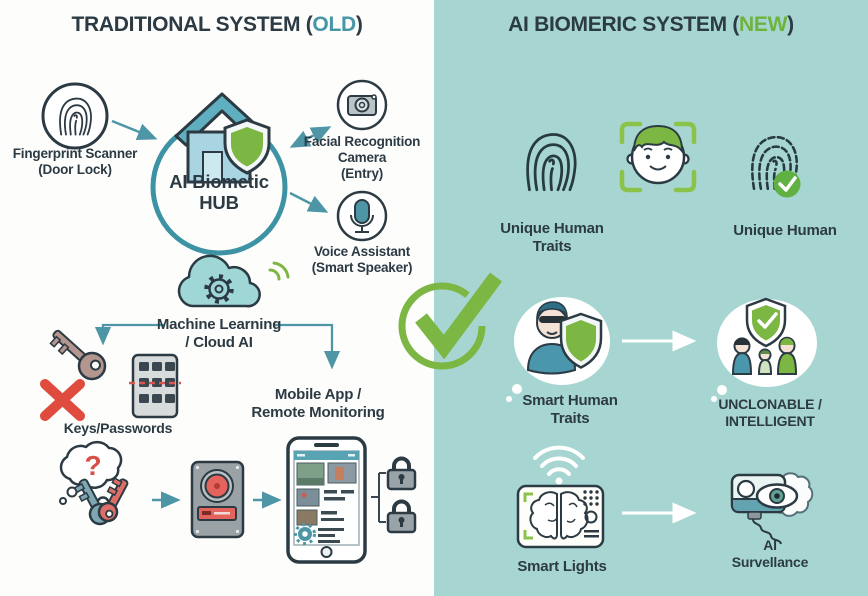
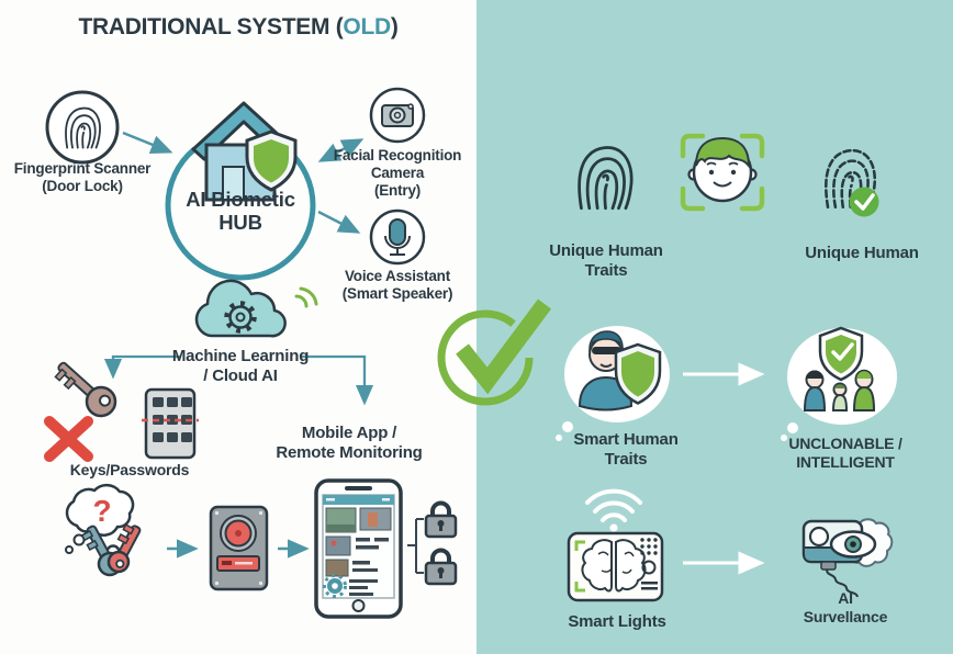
  TRADITIONAL SYSTEM (OLD)
- AI BIOMERIC SYSTEM (NEW)
  Fingerprint Scanner
  (Door Lock)
  AI Biometic
  HUB
  Facial Recognition
  Camera
  (Entry)
  Voice Assistant
  (Smart Speaker)
  Machine Learning
  / Cloud AI
  Keys/Passwords
  ?
  Mobile App /
  Remote Monitoring
  Unique Human
  Traits
  Unique Human
  Smart Human
  Traits
  UNCLONABLE /
  INTELLIGENT
  Smart Lights
  AI
  Survellance
